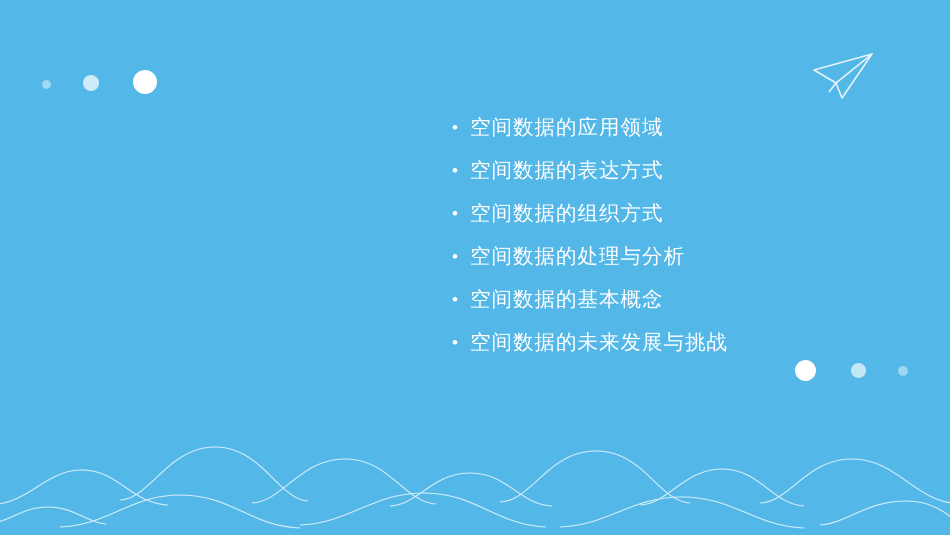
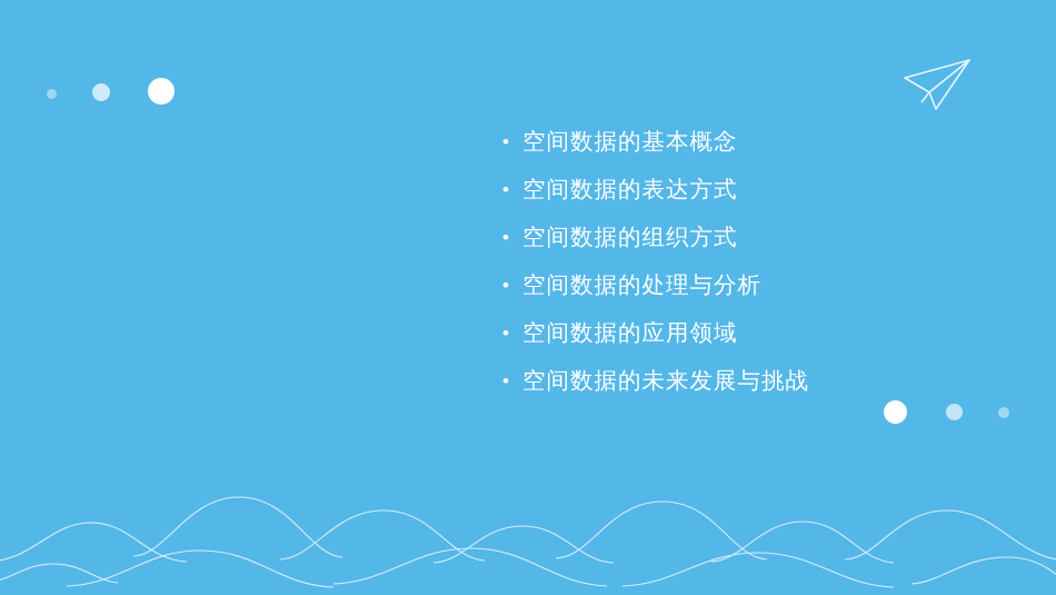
  •
- 空间数据的应用领域
+ 空间数据的基本概念
  •
  空间数据的表达方式
  •
  空间数据的组织方式
  •
  空间数据的处理与分析
  •
- 空间数据的基本概念
+ 空间数据的应用领域
  •
  空间数据的未来发展与挑战
